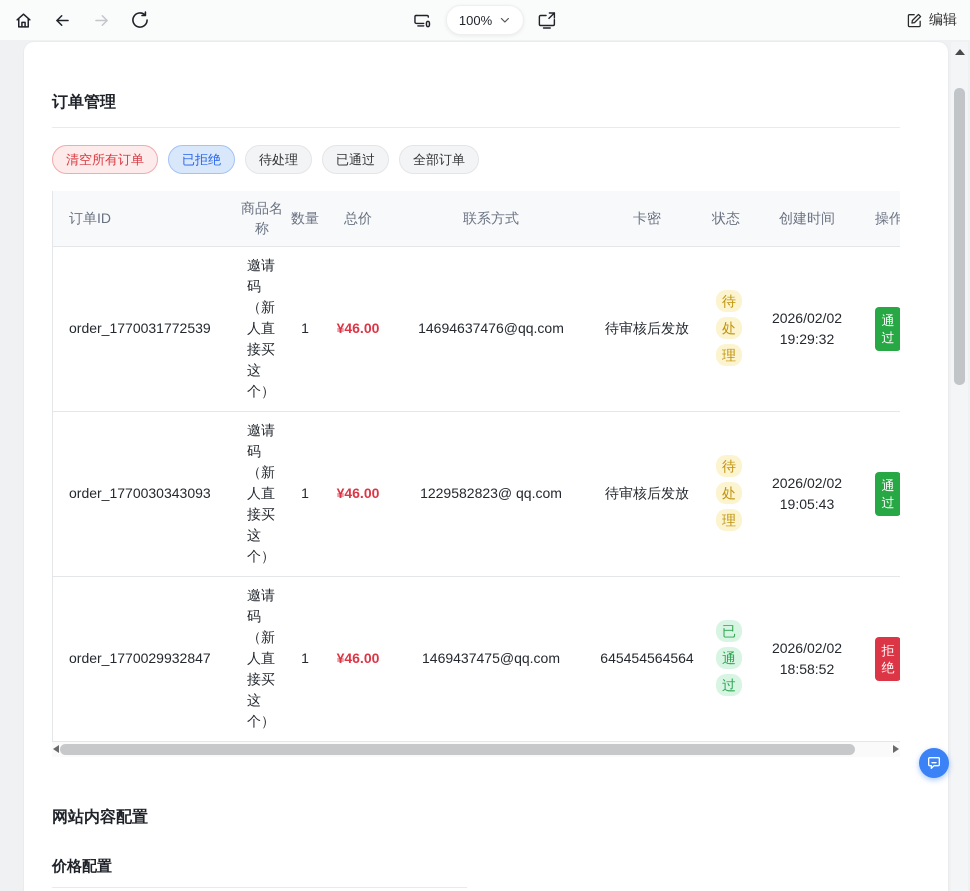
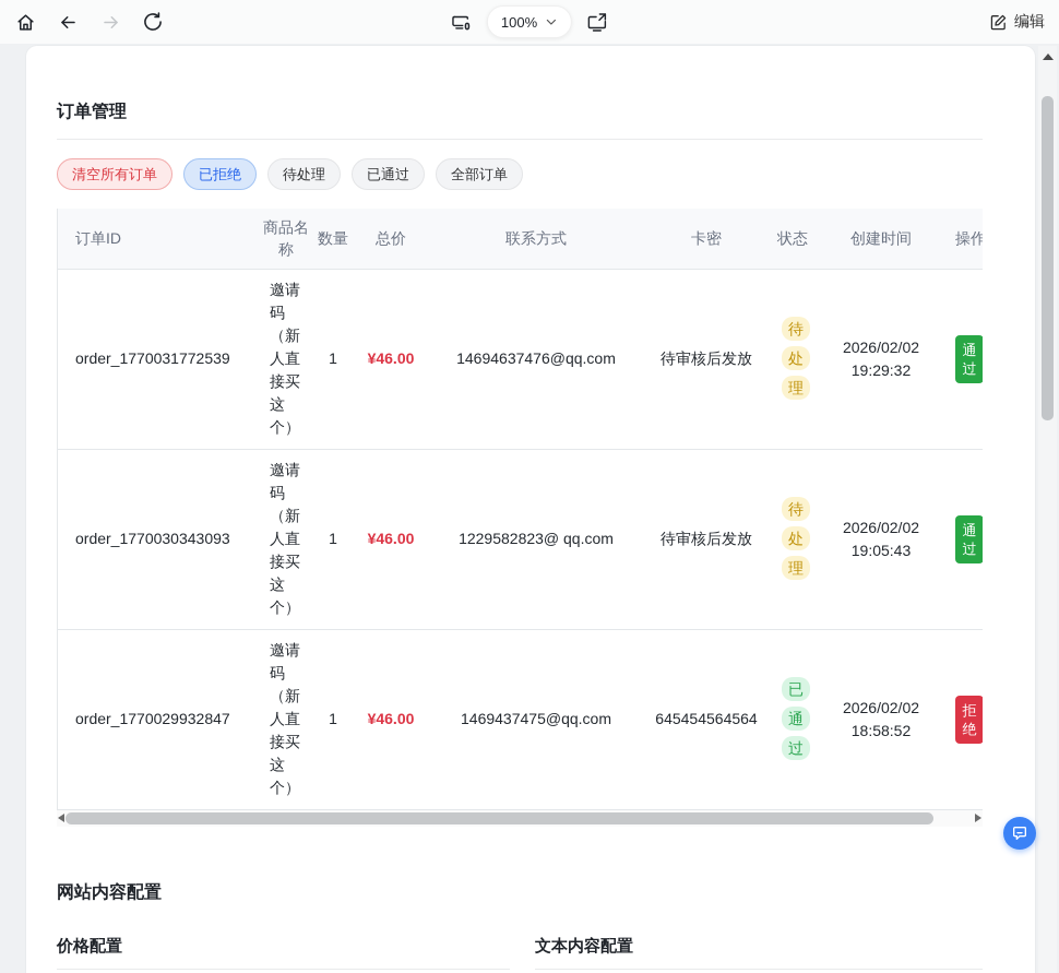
  0
  100%
  编辑
  订单管理
  清空所有订单
  已拒绝
  待处理
  已通过
  全部订单
  订单ID	商品名称	数量	总价	联系方式	卡密	状态	创建时间	操作
  order_1770031772539	邀请码（新人直接买这个）	1	¥46.00	14694637476@qq.com	待审核后发放	待处理	2026/02/02 19:29:32	通过
  order_1770030343093	邀请码（新人直接买这个）	1	¥46.00	1229582823@ qq.com	待审核后发放	待处理	2026/02/02 19:05:43	通过
  order_1770029932847	邀请码（新人直接买这个）	1	¥46.00	1469437475@qq.com	645454564564	已通过	2026/02/02 18:58:52	拒绝
  网站内容配置
  价格配置
+ 文本内容配置
